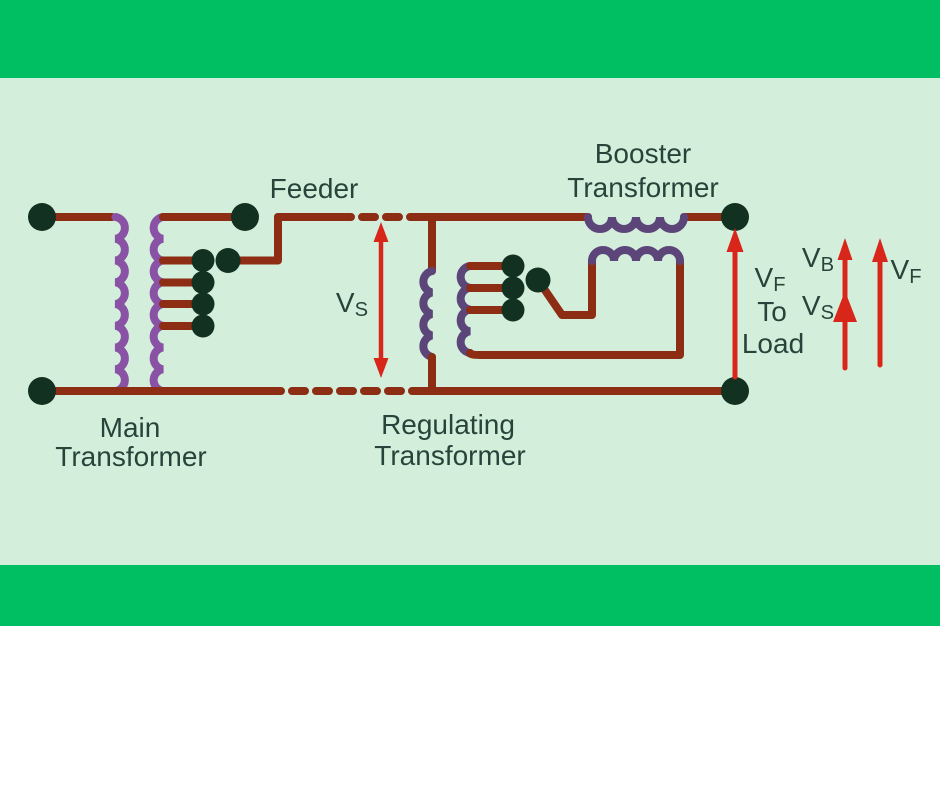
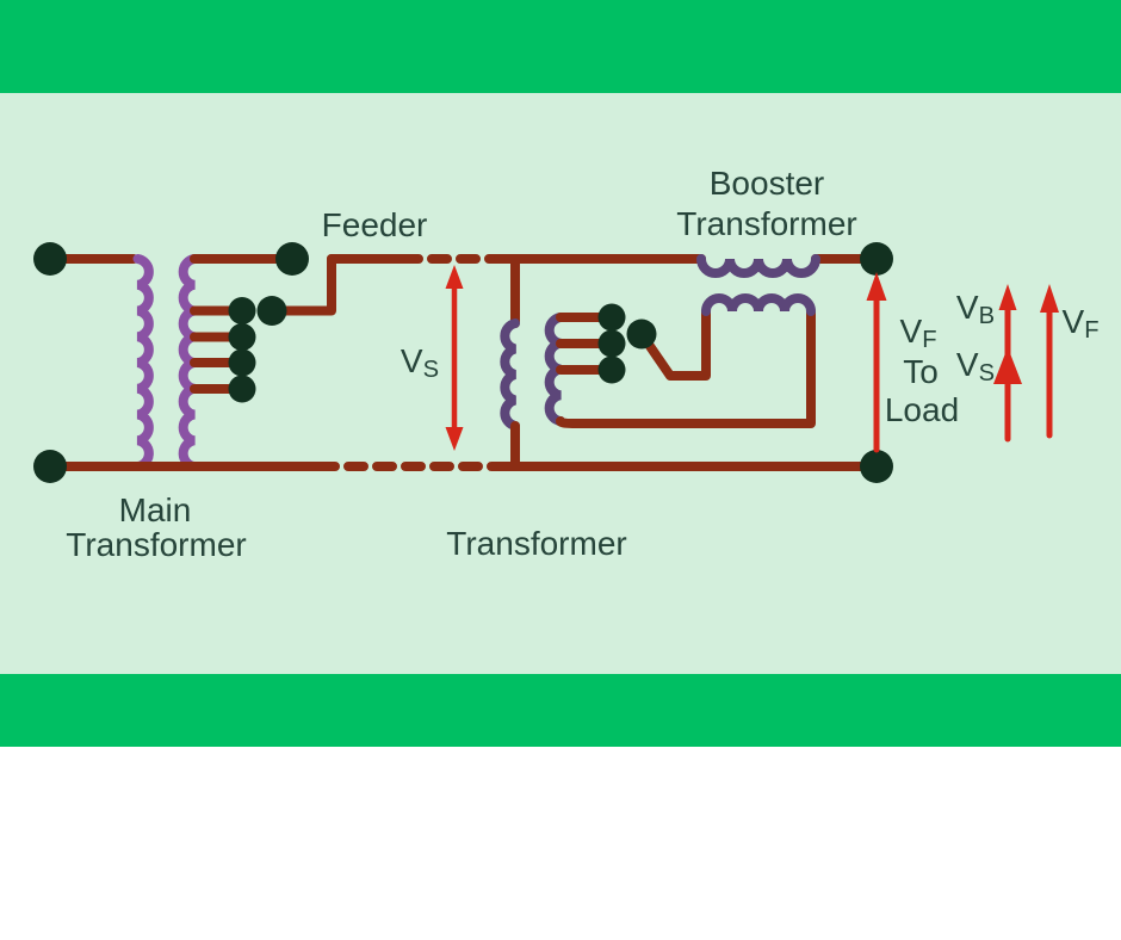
  Feeder
  Booster
  Transformer
  Main
  Transformer
- Regulating
  Transformer
  VS
  VF
  To
  Load
  VB
  VS
  VF
